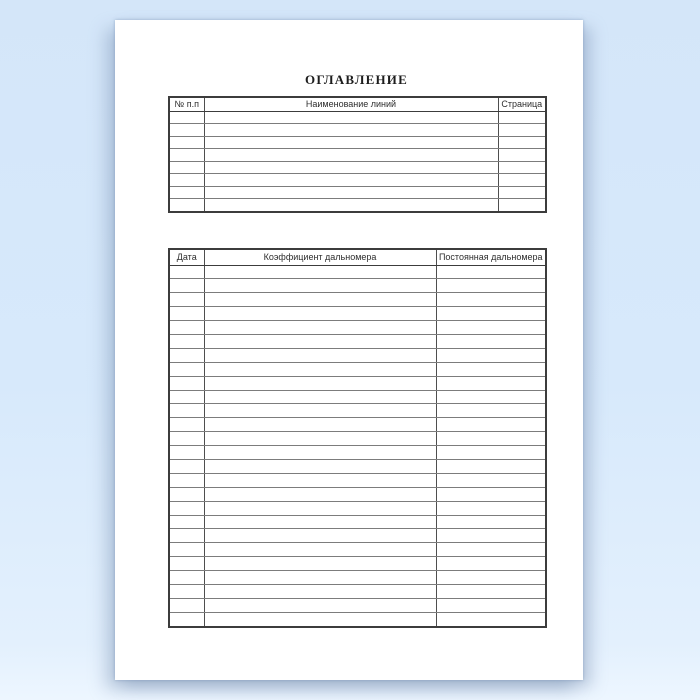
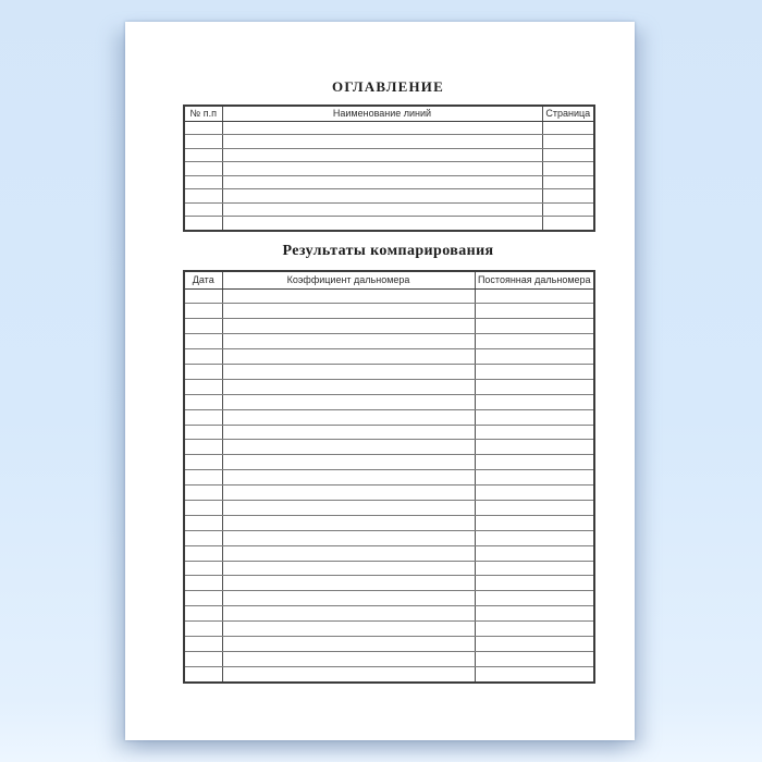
  ОГЛАВЛЕНИЕ
  № п.п	Наименование линий	Страница
+ Результаты компарирования
  Дата	Коэффициент дальномера	Постоянная дальномера
